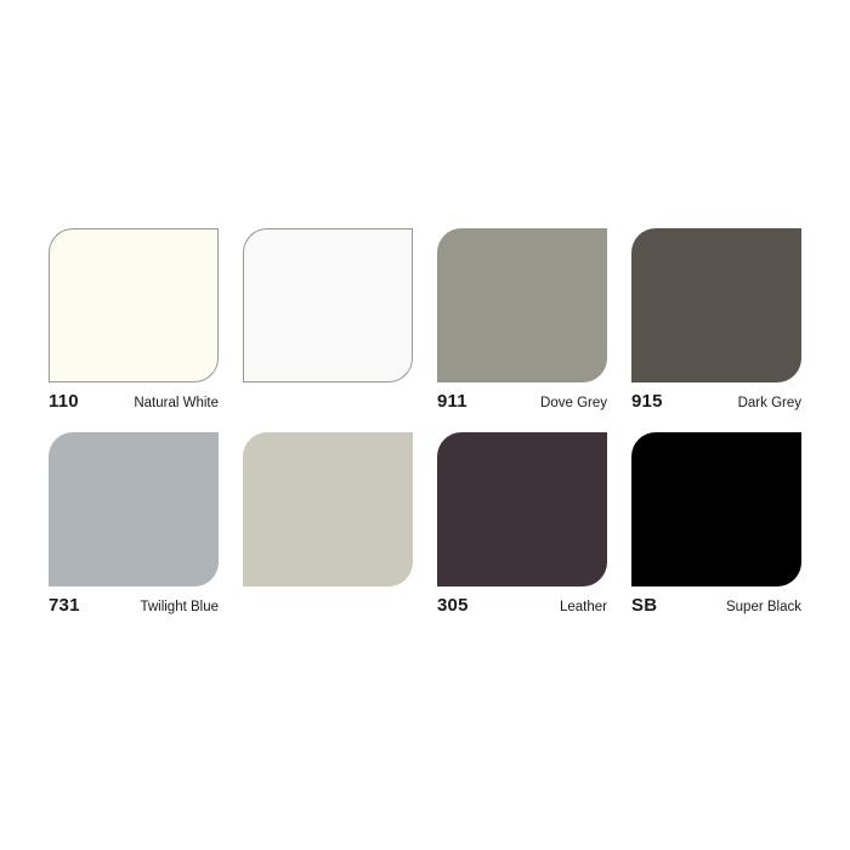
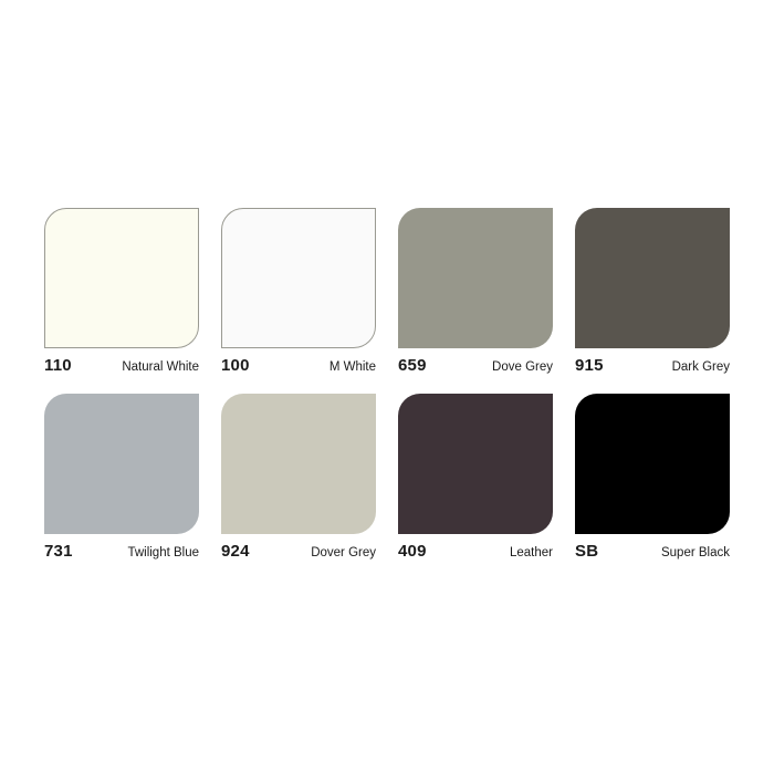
  110
  Natural White
+ 100
+ M White
- 911
+ 659
  Dove Grey
  915
  Dark Grey
  731
  Twilight Blue
+ 924
+ Dover Grey
- 305
+ 409
  Leather
  SB
  Super Black
